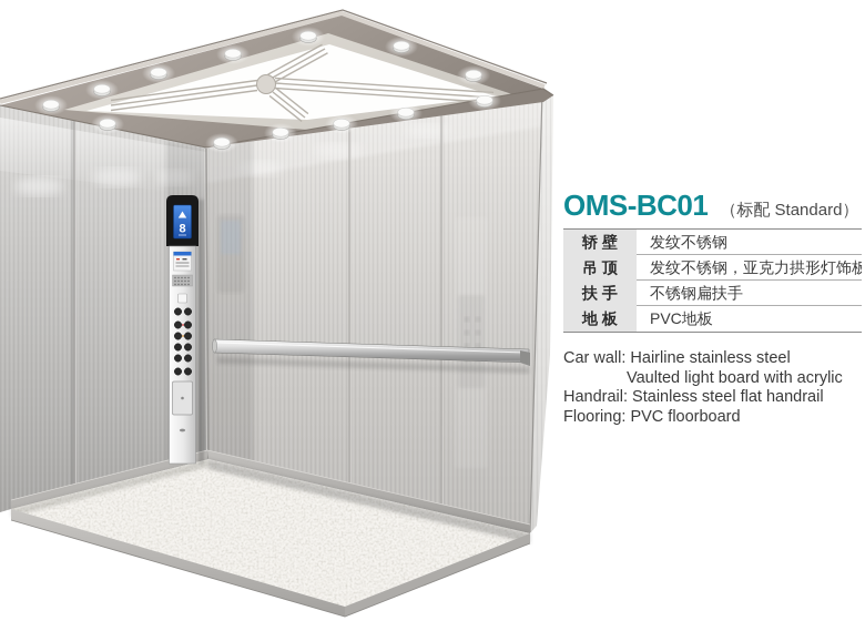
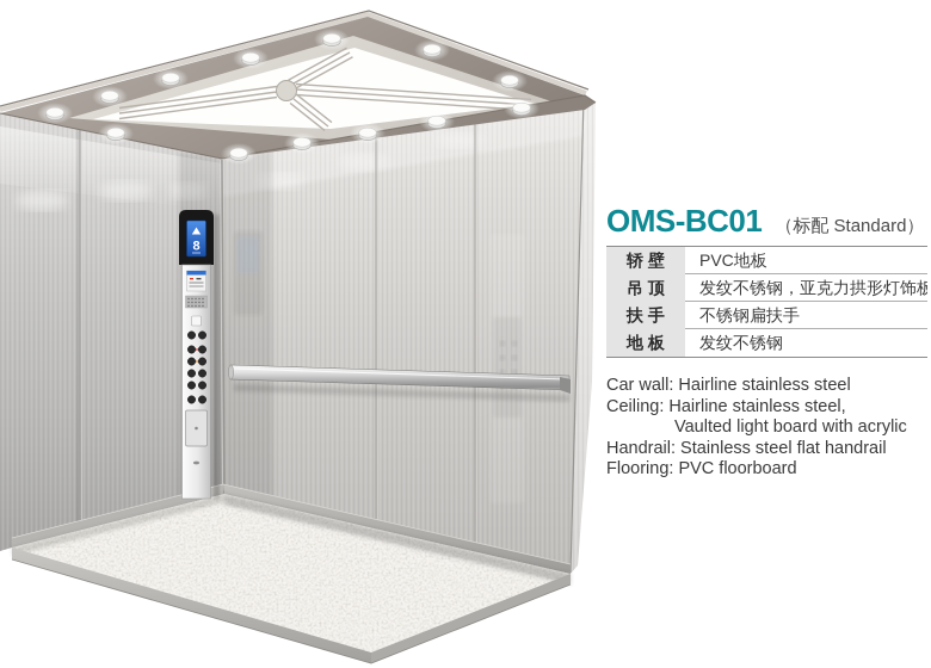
  8
  OMS-BC01
  （标配 Standard）
  轿 壁
- 发纹不锈钢
+ PVC地板
  吊 顶
  发纹不锈钢，亚克力拱形灯饰板
  扶 手
  不锈钢扁扶手
  地 板
- PVC地板
+ 发纹不锈钢
  Car wall: Hairline stainless steel
+ Ceiling: Hairline stainless steel,
  Vaulted light board with acrylic
  Handrail: Stainless steel flat handrail
  Flooring: PVC floorboard
